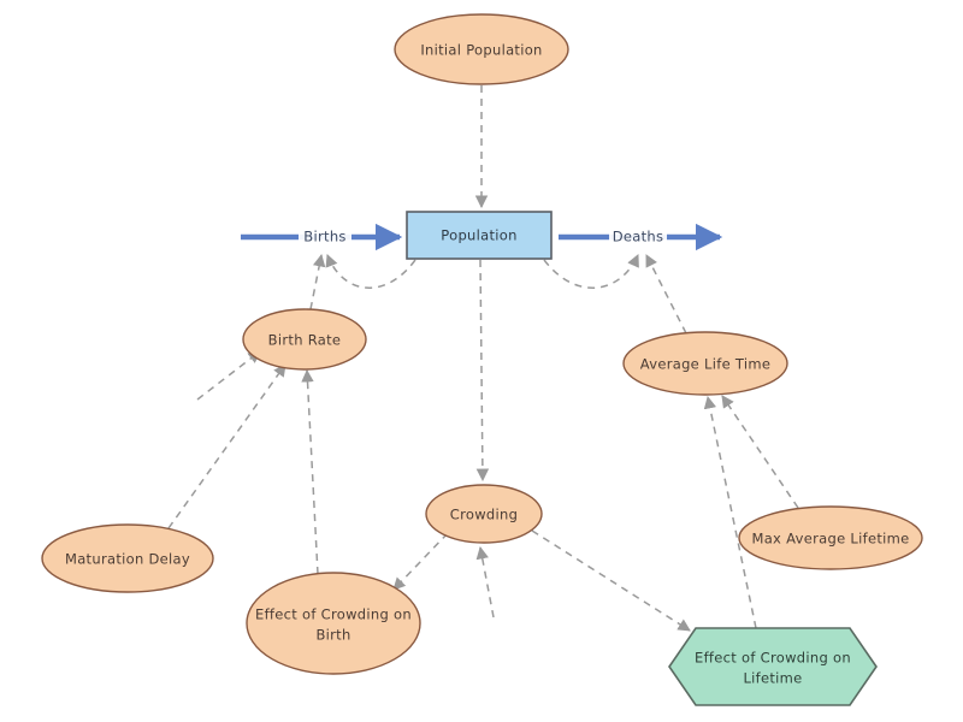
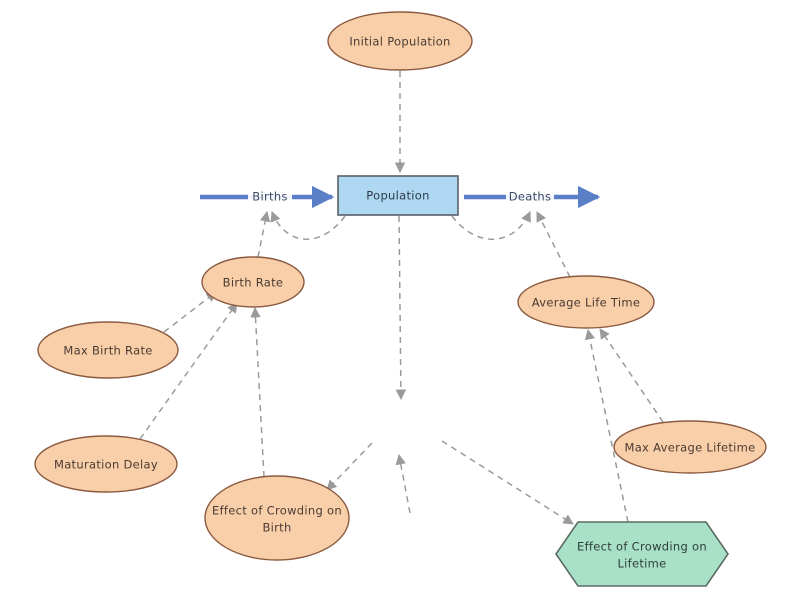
  Initial Population
  Population
  Birth Rate
+ Max Birth Rate
  Maturation Delay
  Effect of Crowding on
  Birth
- Crowding
  Effect of Crowding on
  Lifetime
  Average Life Time
  Max Average Lifetime
  Births
  Deaths
